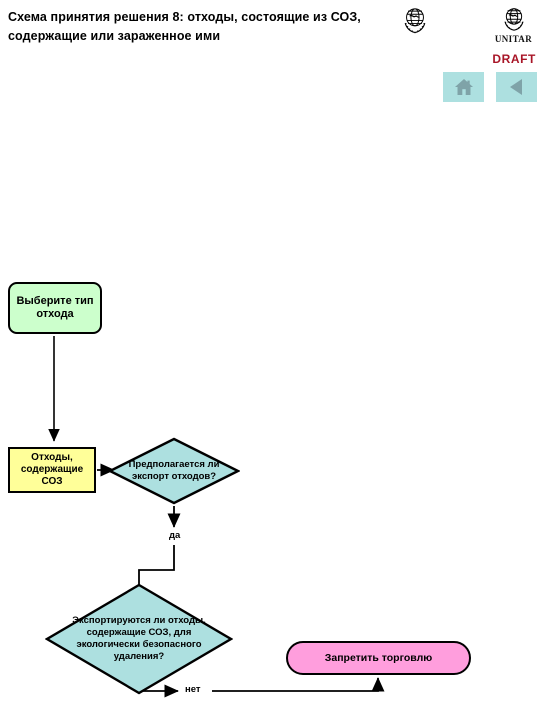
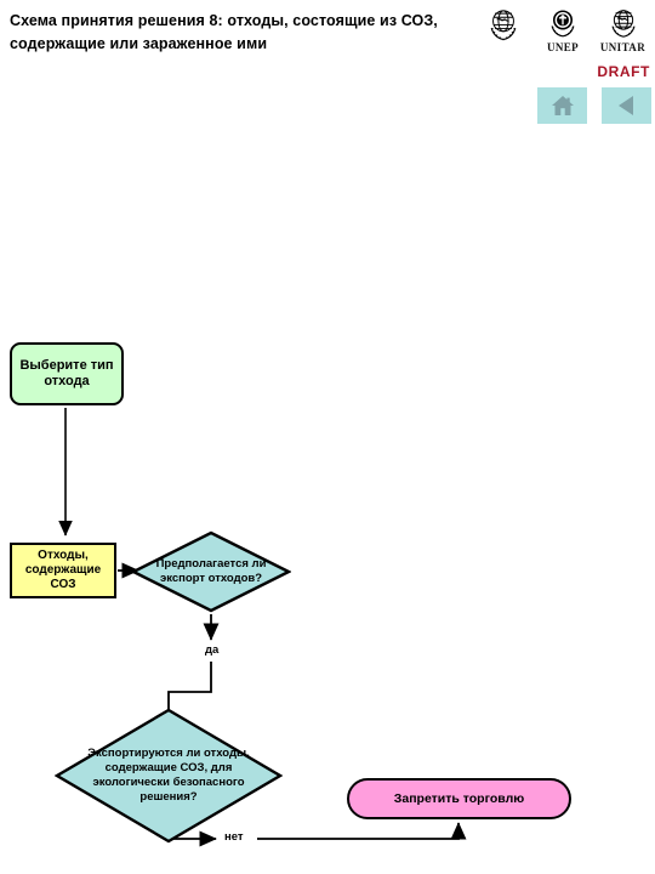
  Схема принятия решения 8: отходы, состоящие из СОЗ, содержащие или зараженное ими
+ UNEP
  UNITAR
  DRAFT
  Выберите тип отхода
  Отходы, содержащие СОЗ
  Предполагается ли экспорт отходов?
- Экспортируются ли отходы, содержащие СОЗ, для экологически безопасного удаления?
+ Экспортируются ли отходы, содержащие СОЗ, для экологически безопасного решения?
  Запретить торговлю
  да
  нет
